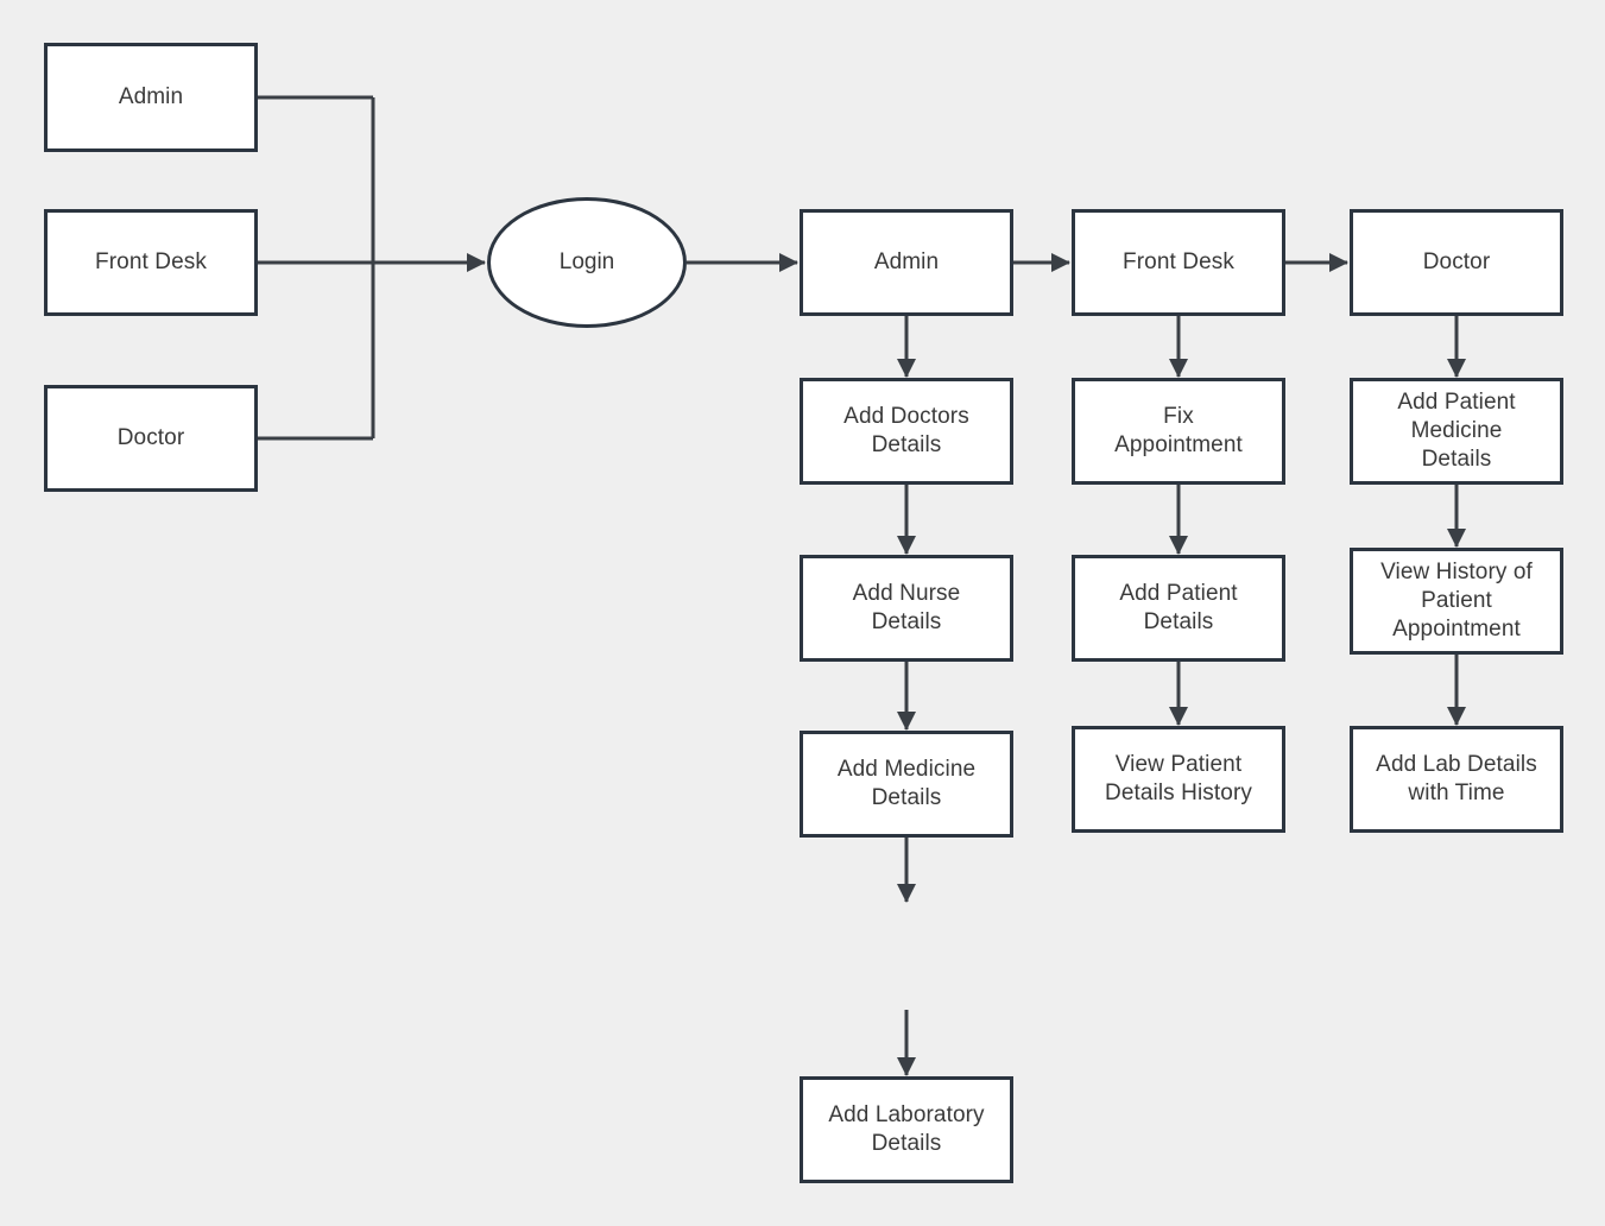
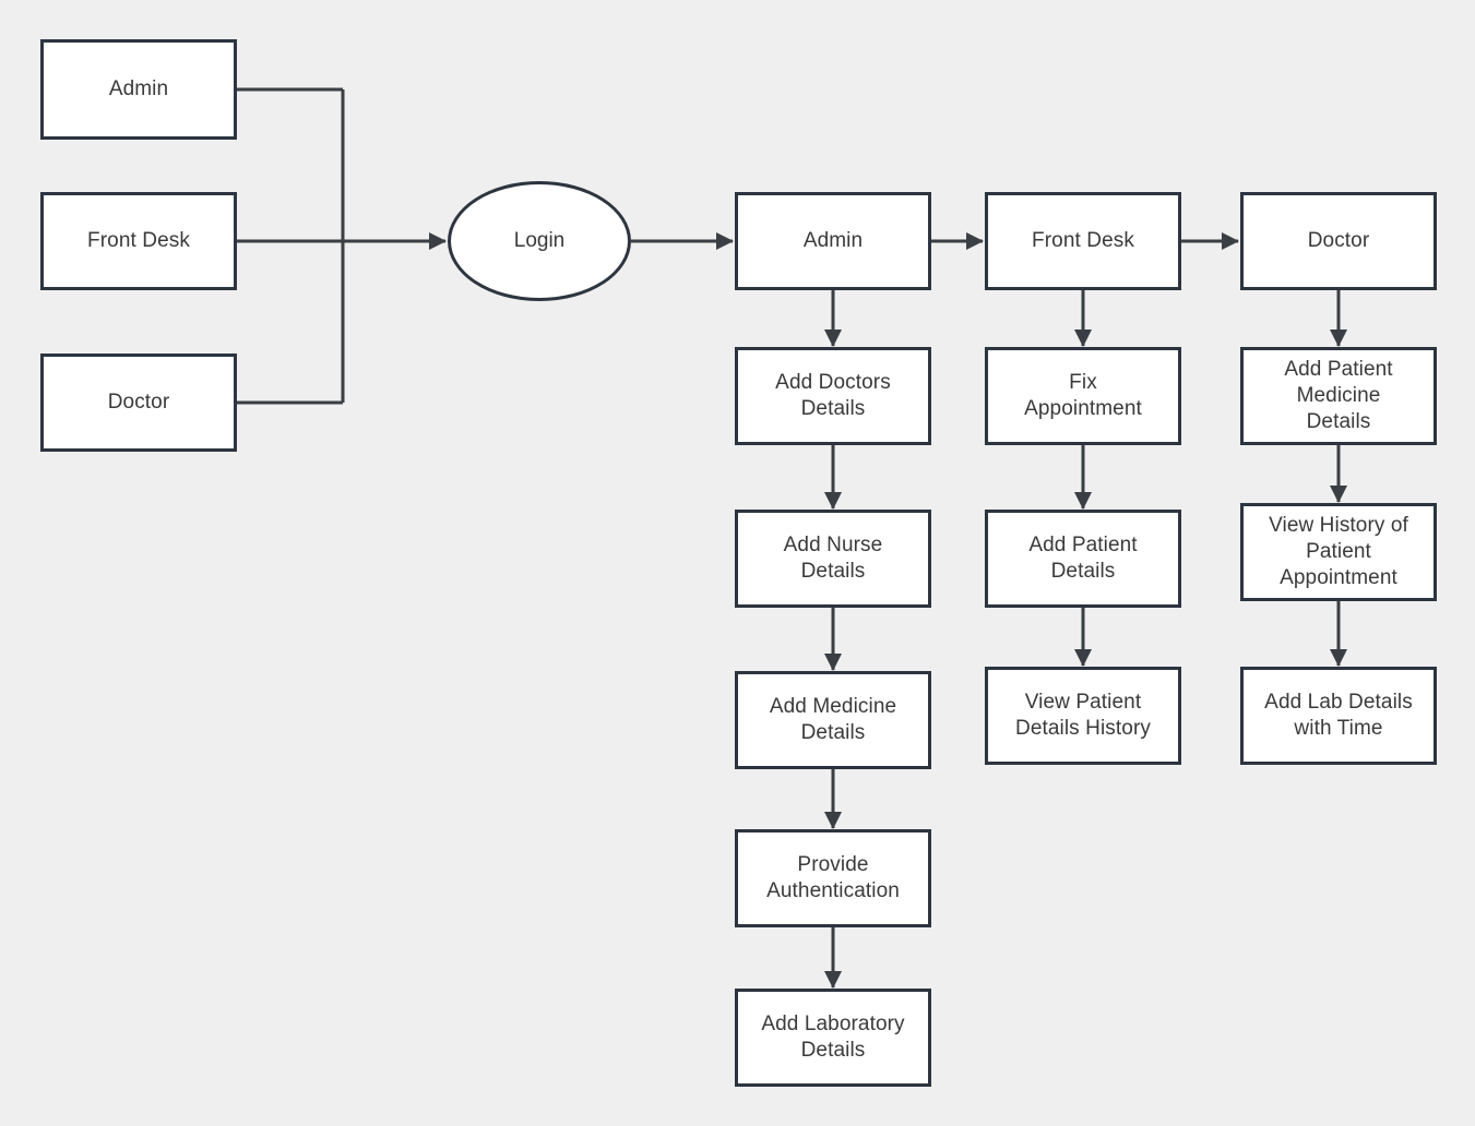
  Admin
  Front Desk
  Doctor
  Login
  Admin
  Add Doctors
  Details
  Add Nurse
  Details
  Add Medicine
  Details
+ Provide
+ Authentication
  Add Laboratory
  Details
  Front Desk
  Fix
  Appointment
  Add Patient
  Details
  View Patient
  Details History
  Doctor
  Add Patient
  Medicine
  Details
  View History of
  Patient
  Appointment
  Add Lab Details
  with Time
